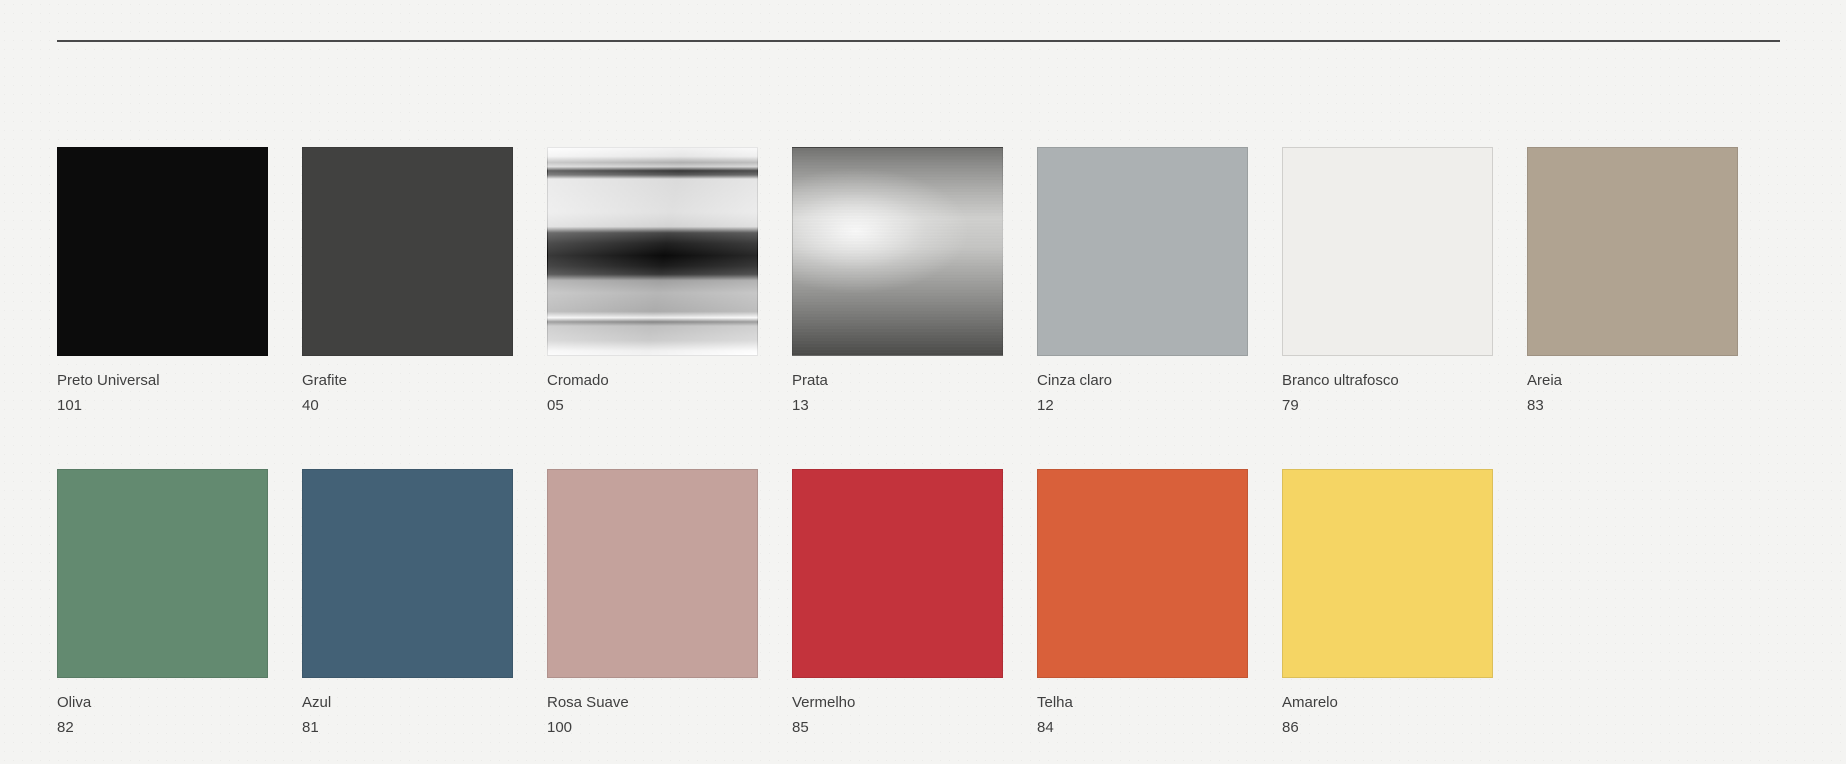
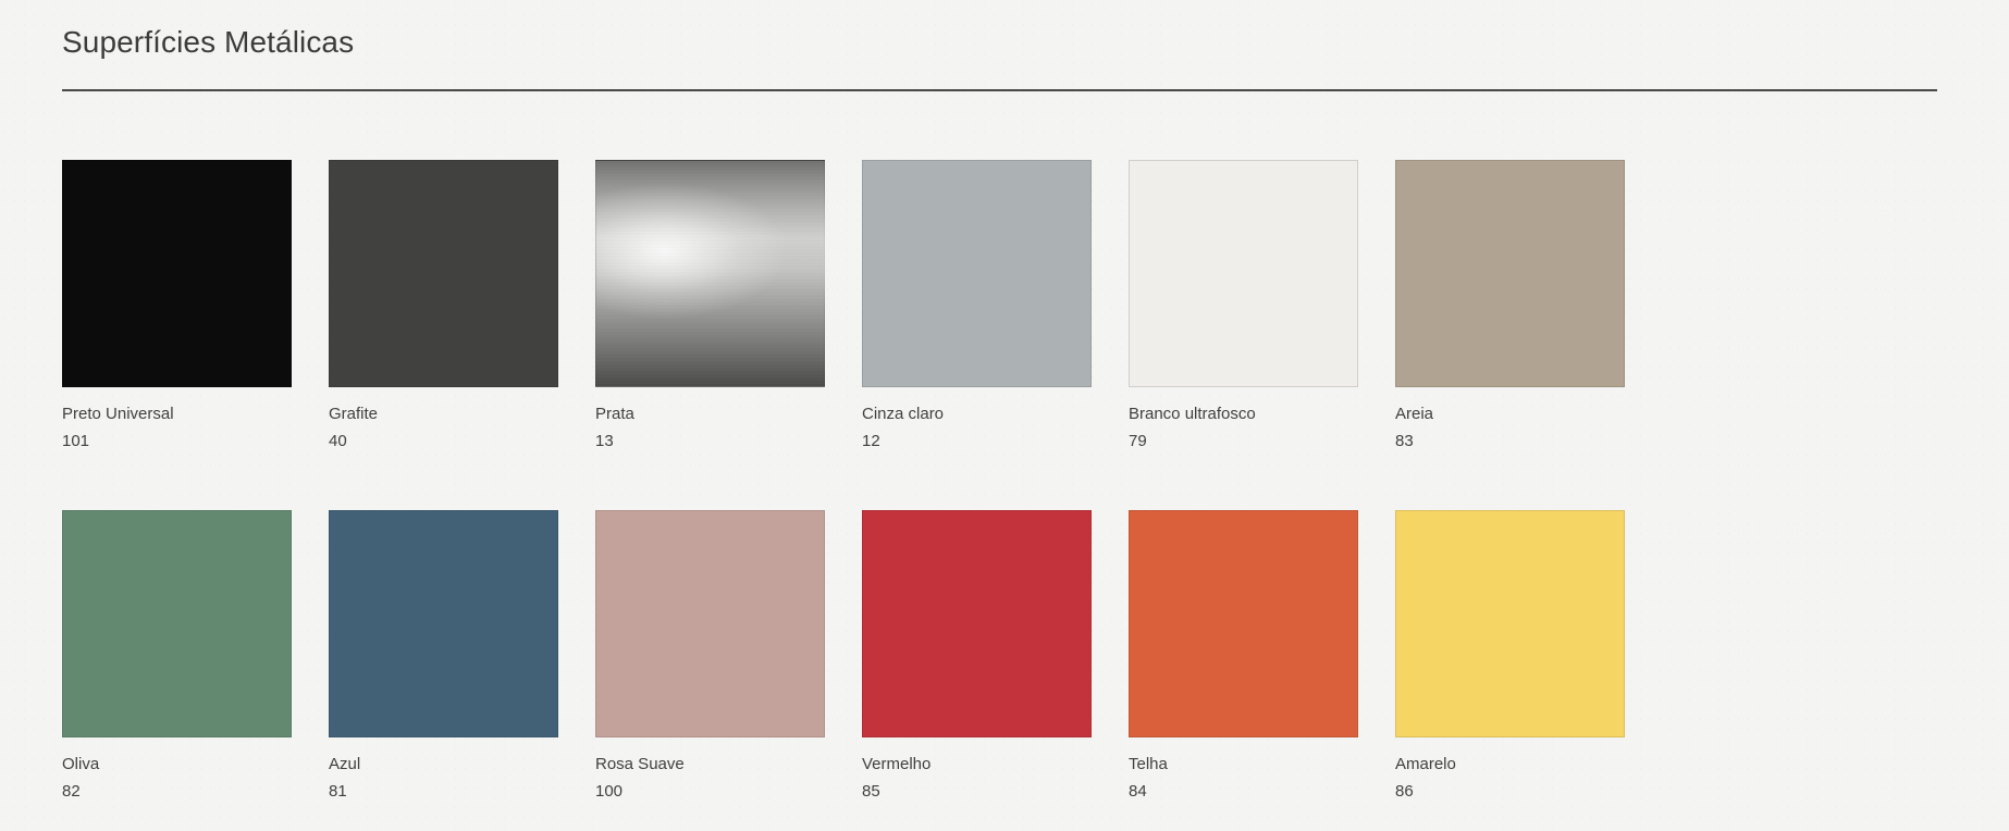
+ Superfícies Metálicas
  Preto Universal
  101
  Grafite
  40
- Cromado
- 05
  Prata
  13
  Cinza claro
  12
  Branco ultrafosco
  79
  Areia
  83
  Oliva
  82
  Azul
  81
  Rosa Suave
  100
  Vermelho
  85
  Telha
  84
  Amarelo
  86
